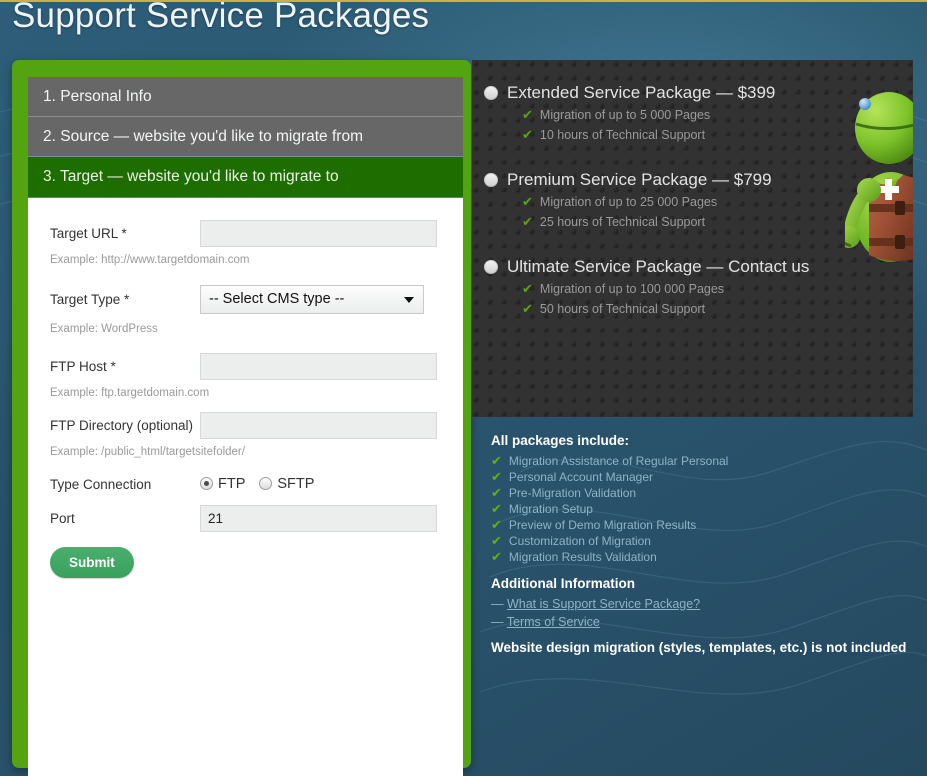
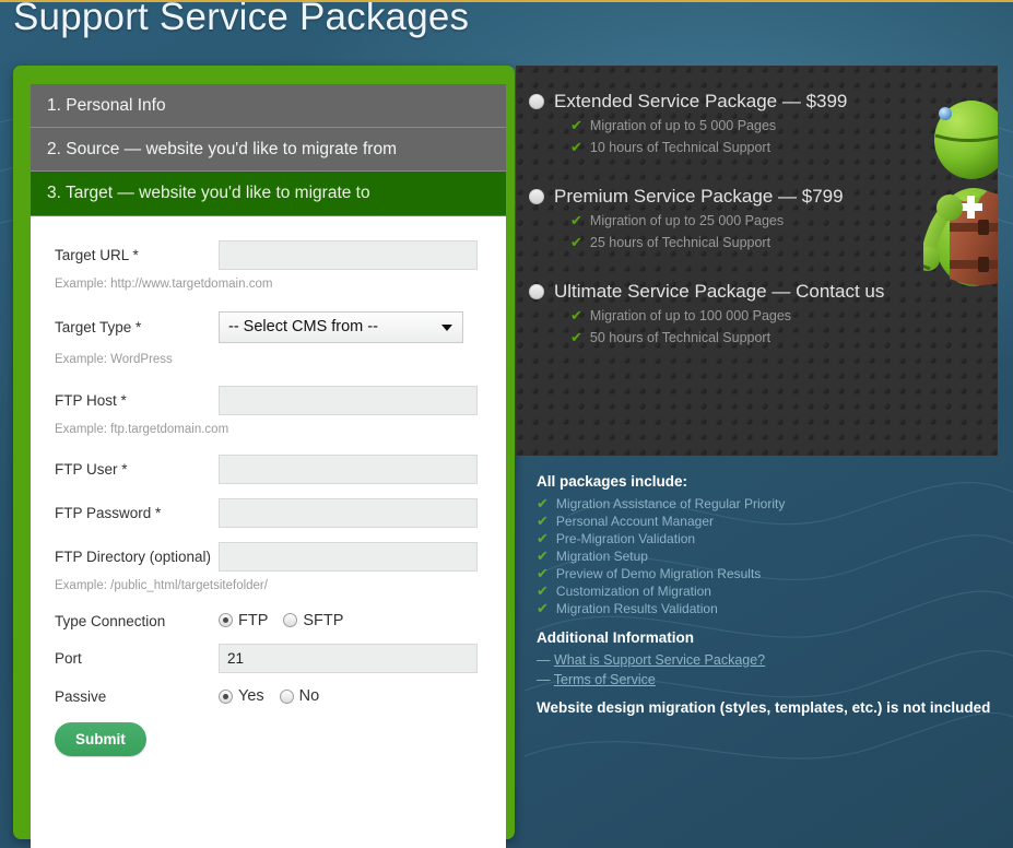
  Support Service Packages
  1. Personal Info
  2. Source — website you'd like to migrate from
  3. Target — website you'd like to migrate to
  Target URL *
  Example: http://www.targetdomain.com
- Target Type * -- Select CMS type --
+ Target Type * -- Select CMS from --
  Example: WordPress
  FTP Host *
  Example: ftp.targetdomain.com
+ FTP User *
+ FTP Password *
  FTP Directory (optional)
  Example: /public_html/targetsitefolder/
  Type Connection FTP SFTP
  Port 21
+ Passive Yes No
  Submit
  Extended Service Package — $399
  ✔ Migration of up to 5 000 Pages
  ✔ 10 hours of Technical Support
  Premium Service Package — $799
  ✔ Migration of up to 25 000 Pages
  ✔ 25 hours of Technical Support
  Ultimate Service Package — Contact us
  ✔ Migration of up to 100 000 Pages
  ✔ 50 hours of Technical Support
  All packages include:
- ✔ Migration Assistance of Regular Personal
+ ✔ Migration Assistance of Regular Priority
  ✔ Personal Account Manager
  ✔ Pre-Migration Validation
  ✔ Migration Setup
  ✔ Preview of Demo Migration Results
  ✔ Customization of Migration
  ✔ Migration Results Validation
  Additional Information
  — What is Support Service Package?
  — Terms of Service
  Website design migration (styles, templates, etc.) is not included
